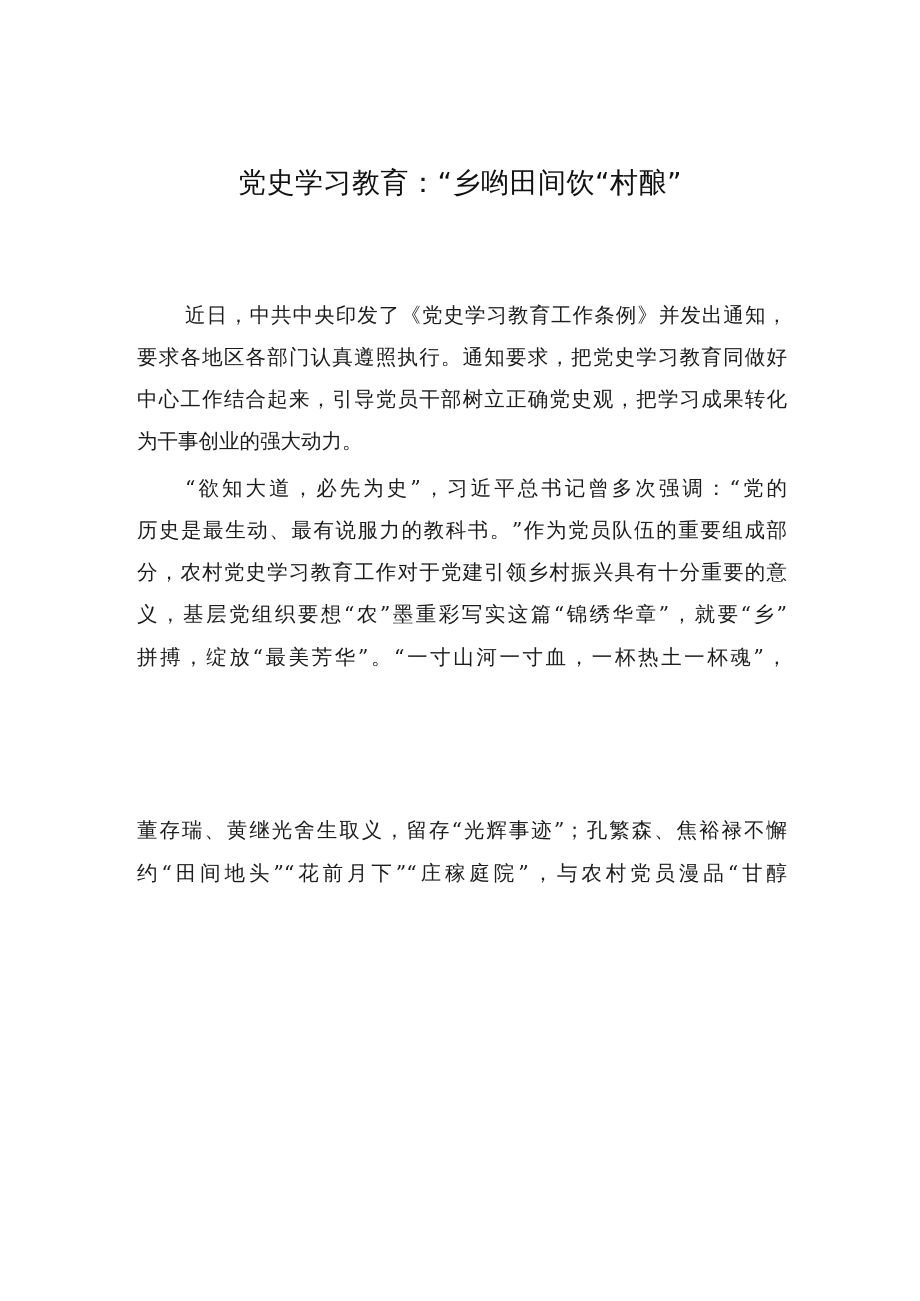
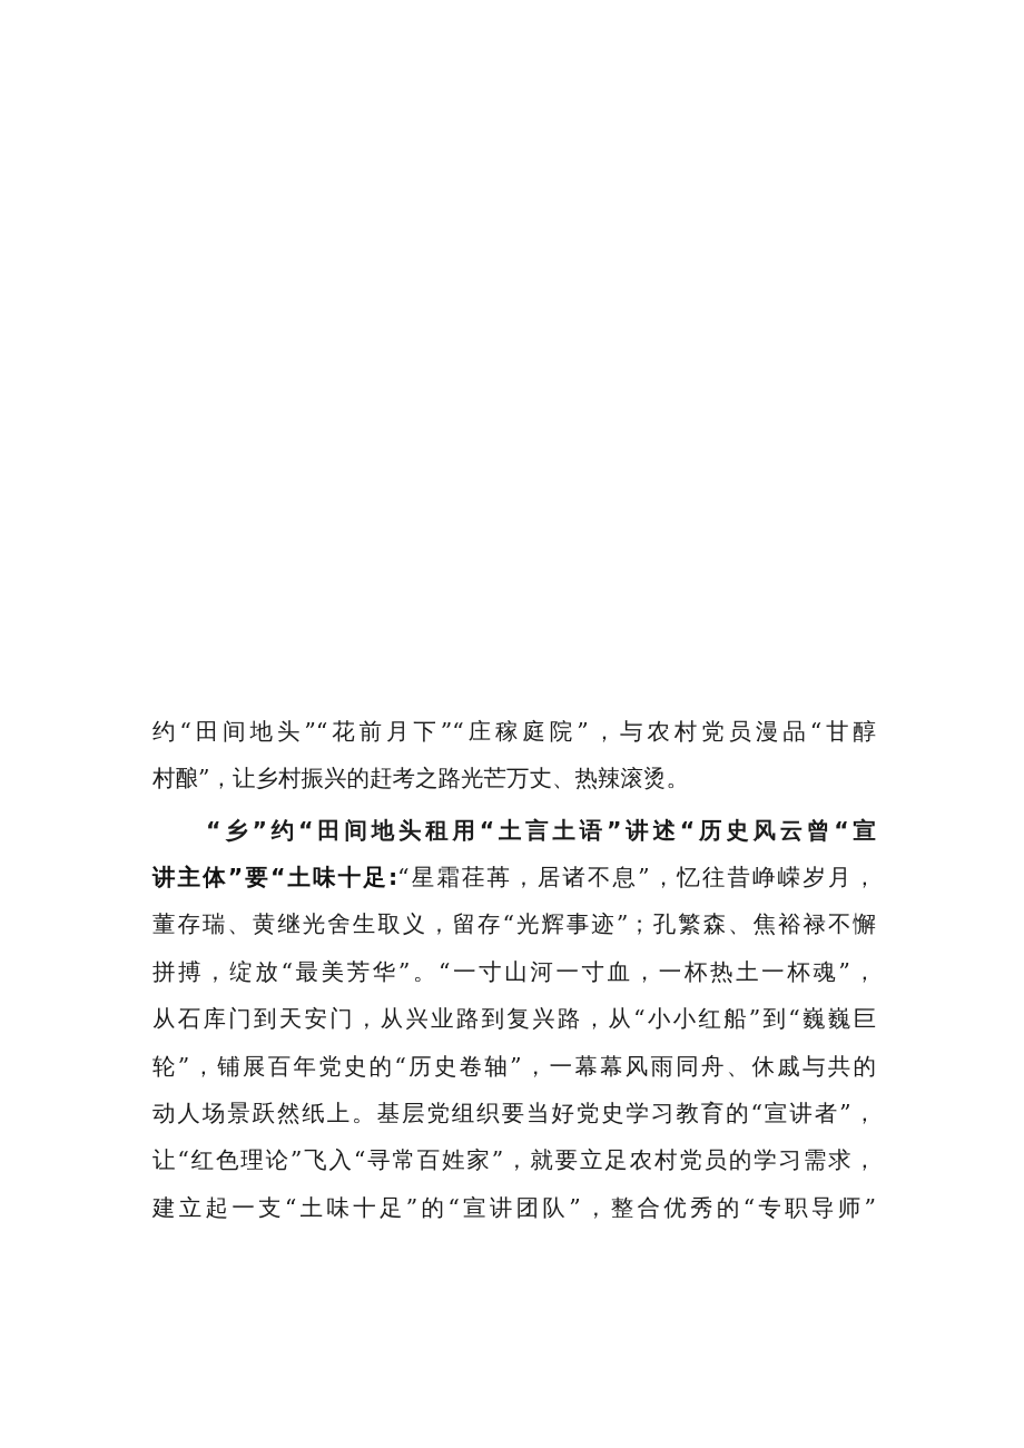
- 党史学习教育：“乡哟田间饮“村酿”
- 近日，中共中央印发了《党史学习教育工作条例》并发出通知，
- 要求各地区各部门认真遵照执行。通知要求，把党史学习教育同做好
- 中心工作结合起来，引导党员干部树立正确党史观，把学习成果转化
- 为干事创业的强大动力。
- “欲知大道，必先为史”，习近平总书记曾多次强调：“党的
- 历史是最生动、最有说服力的教科书。”作为党员队伍的重要组成部
- 分，农村党史学习教育工作对于党建引领乡村振兴具有十分重要的意
- 义，基层党组织要想“农”墨重彩写实这篇“锦绣华章”，就要“乡”
- 拼搏，绽放“最美芳华”。“一寸山河一寸血，一杯热土一杯魂”，
+ 约“田间地头”“花前月下”“庄稼庭院”，与农村党员漫品“甘醇
+ 村酿”，让乡村振兴的赶考之路光芒万丈、热辣滚烫。
+ “乡”约“田间地头租用“土言土语”讲述“历史风云曾“宣
+ 讲主体”要“土味十足:“星霜荏苒，居诸不息”，忆往昔峥嵘岁月，
  董存瑞、黄继光舍生取义，留存“光辉事迹”；孔繁森、焦裕禄不懈
- 约“田间地头”“花前月下”“庄稼庭院”，与农村党员漫品“甘醇
+ 拼搏，绽放“最美芳华”。“一寸山河一寸血，一杯热土一杯魂”，
+ 从石库门到天安门，从兴业路到复兴路，从“小小红船”到“巍巍巨
+ 轮”，铺展百年党史的“历史卷轴”，一幕幕风雨同舟、休戚与共的
+ 动人场景跃然纸上。基层党组织要当好党史学习教育的“宣讲者”，
+ 让“红色理论”飞入“寻常百姓家”，就要立足农村党员的学习需求，
+ 建立起一支“土味十足”的“宣讲团队”，整合优秀的“专职导师”
